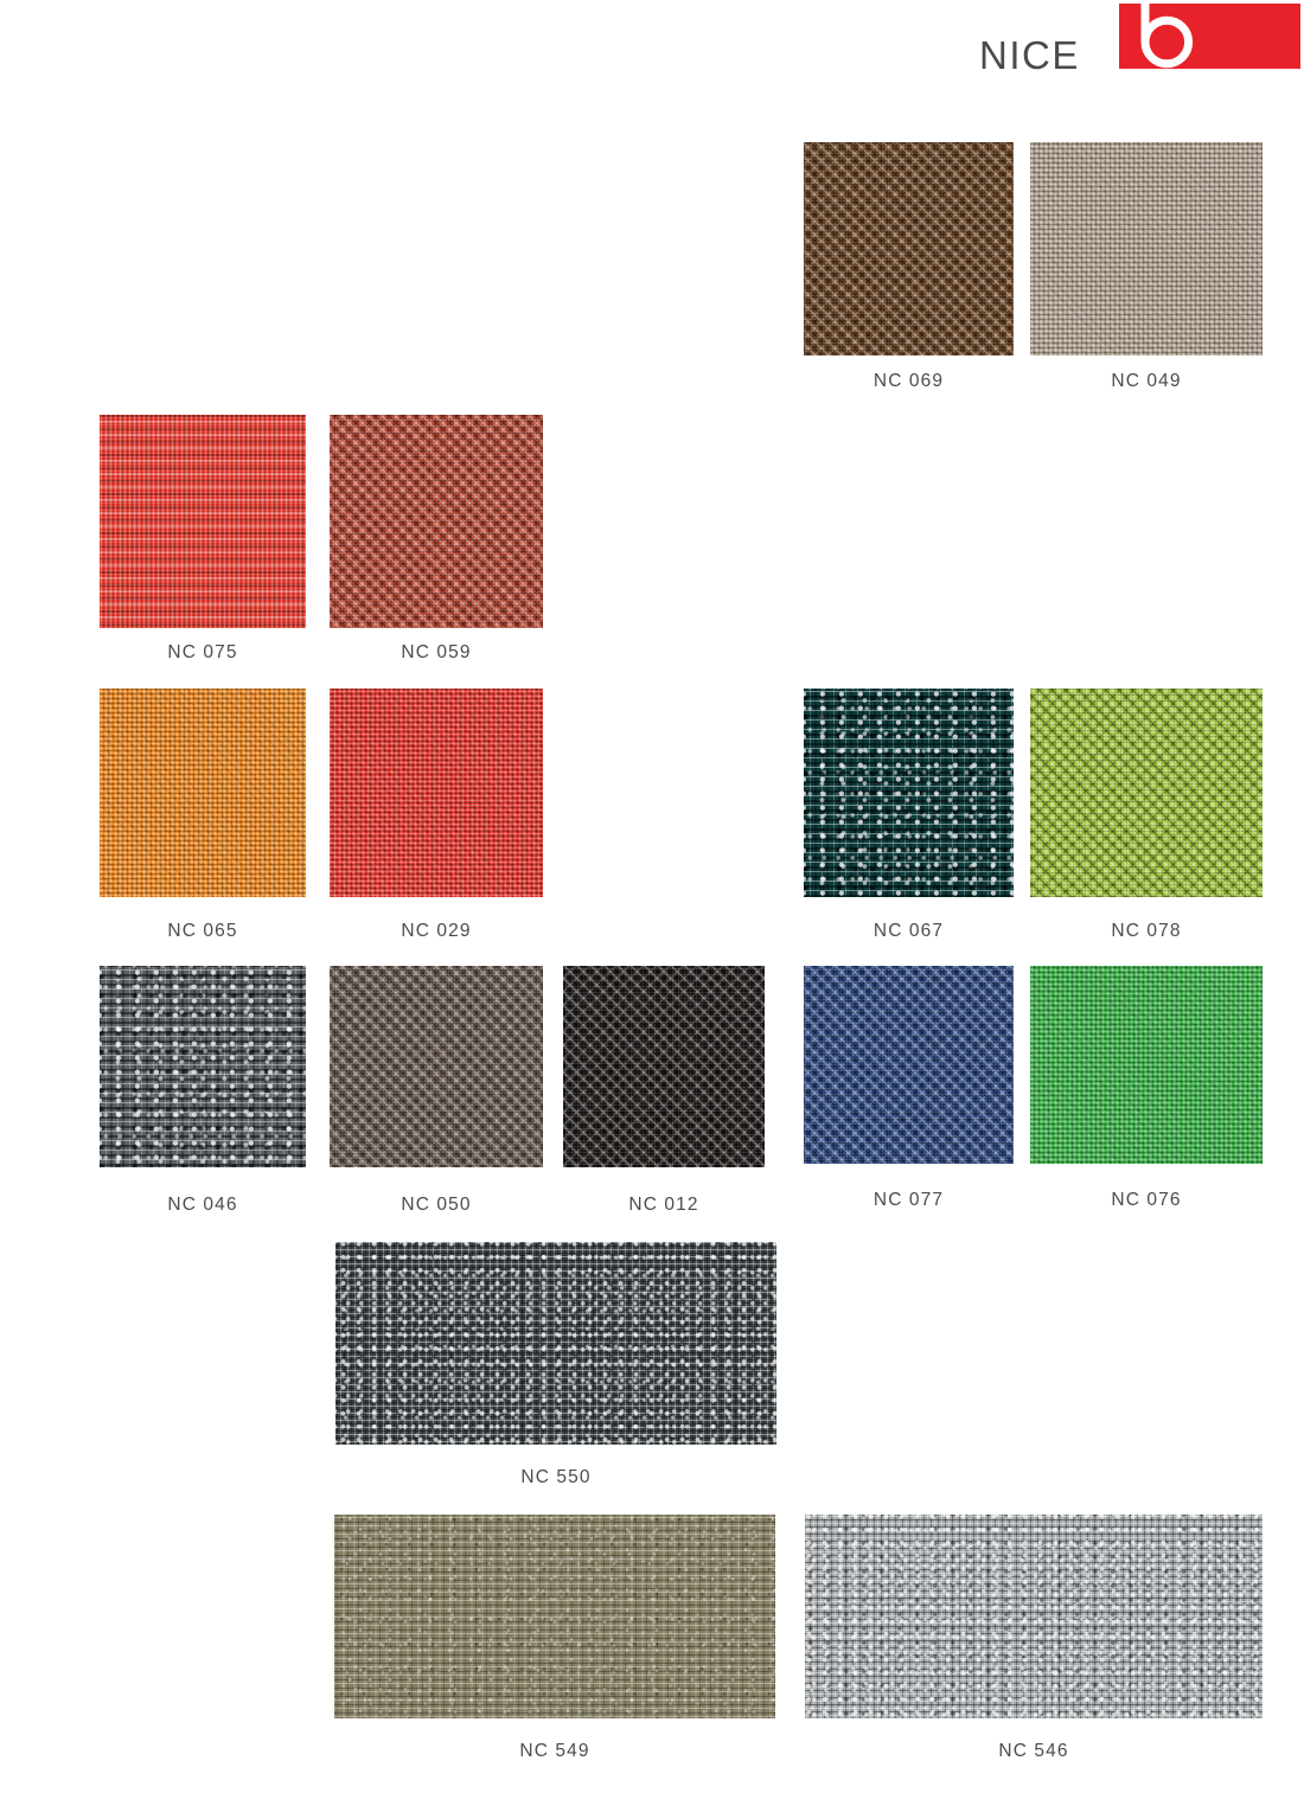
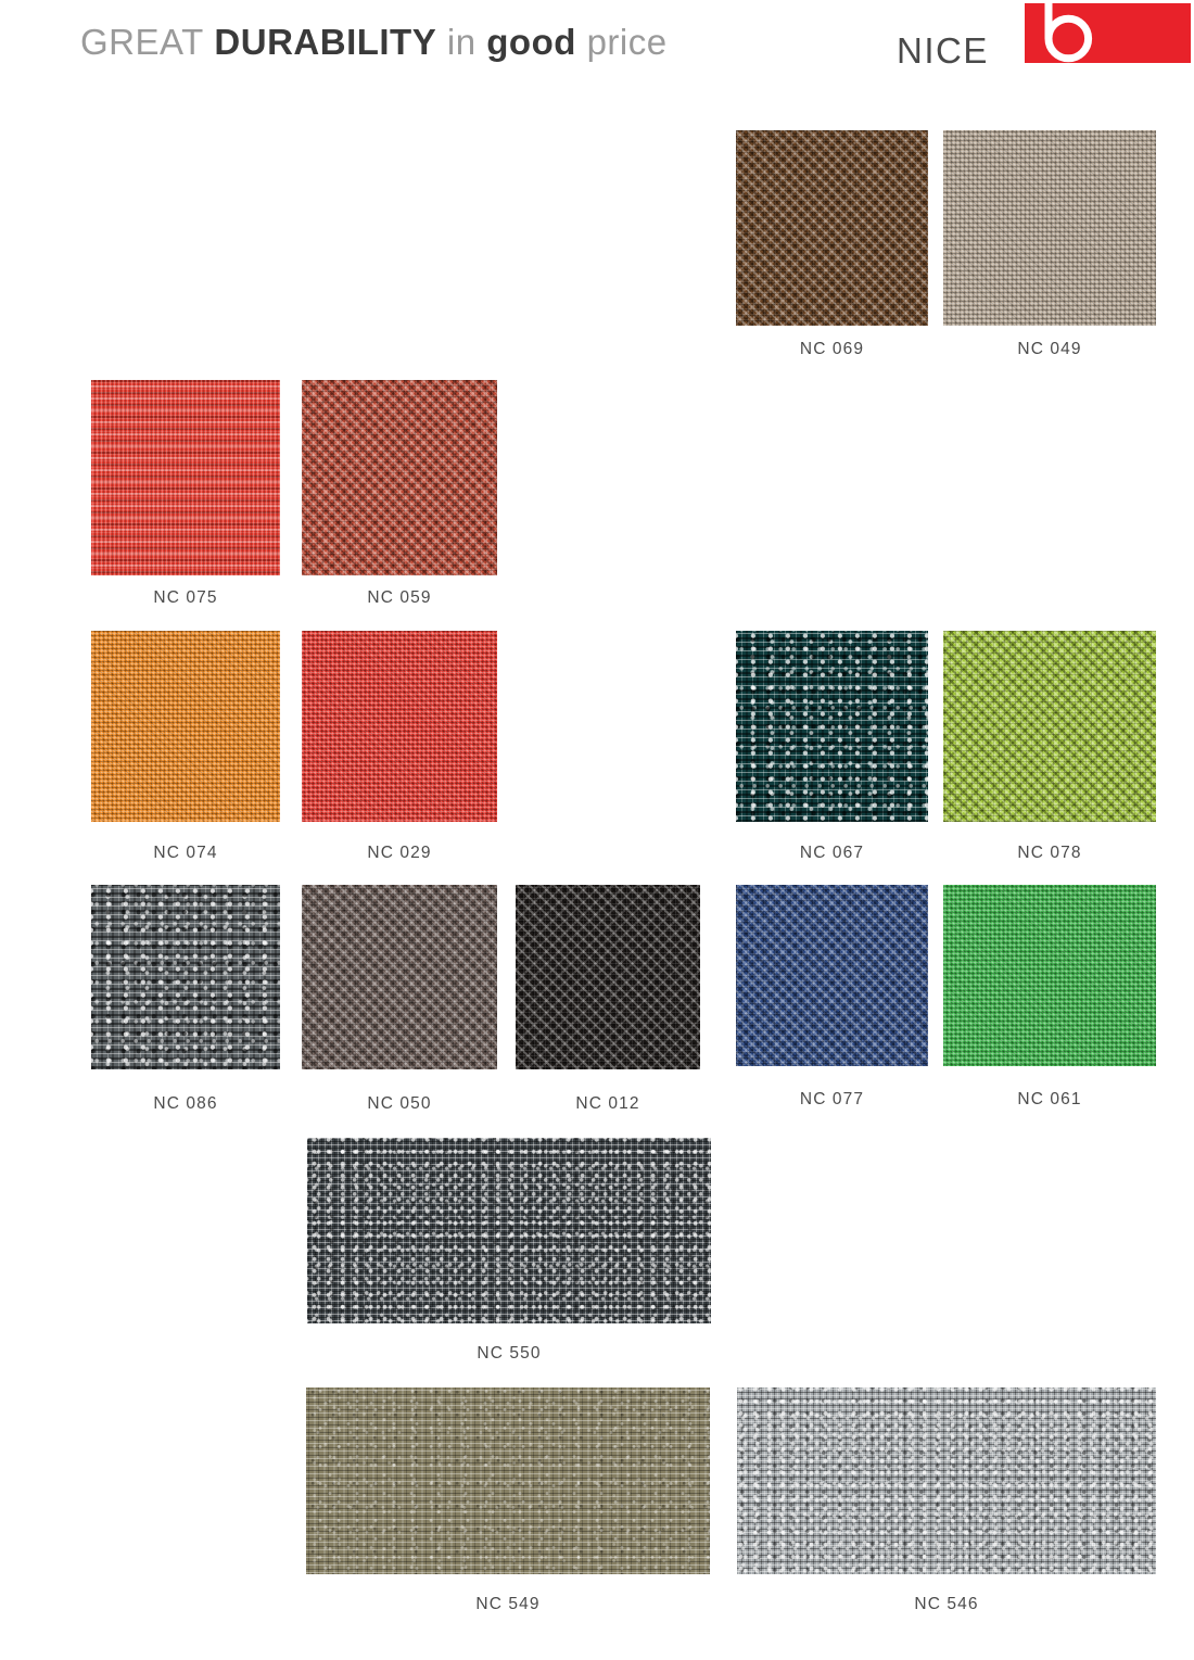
+ GREAT DURABILITY in good price
  NICE
  NC 069
  NC 049
  NC 075
  NC 059
- NC 065
+ NC 074
  NC 029
  NC 067
  NC 078
- NC 046
+ NC 086
  NC 050
  NC 012
  NC 077
- NC 076
+ NC 061
  NC 550
  NC 549
  NC 546
